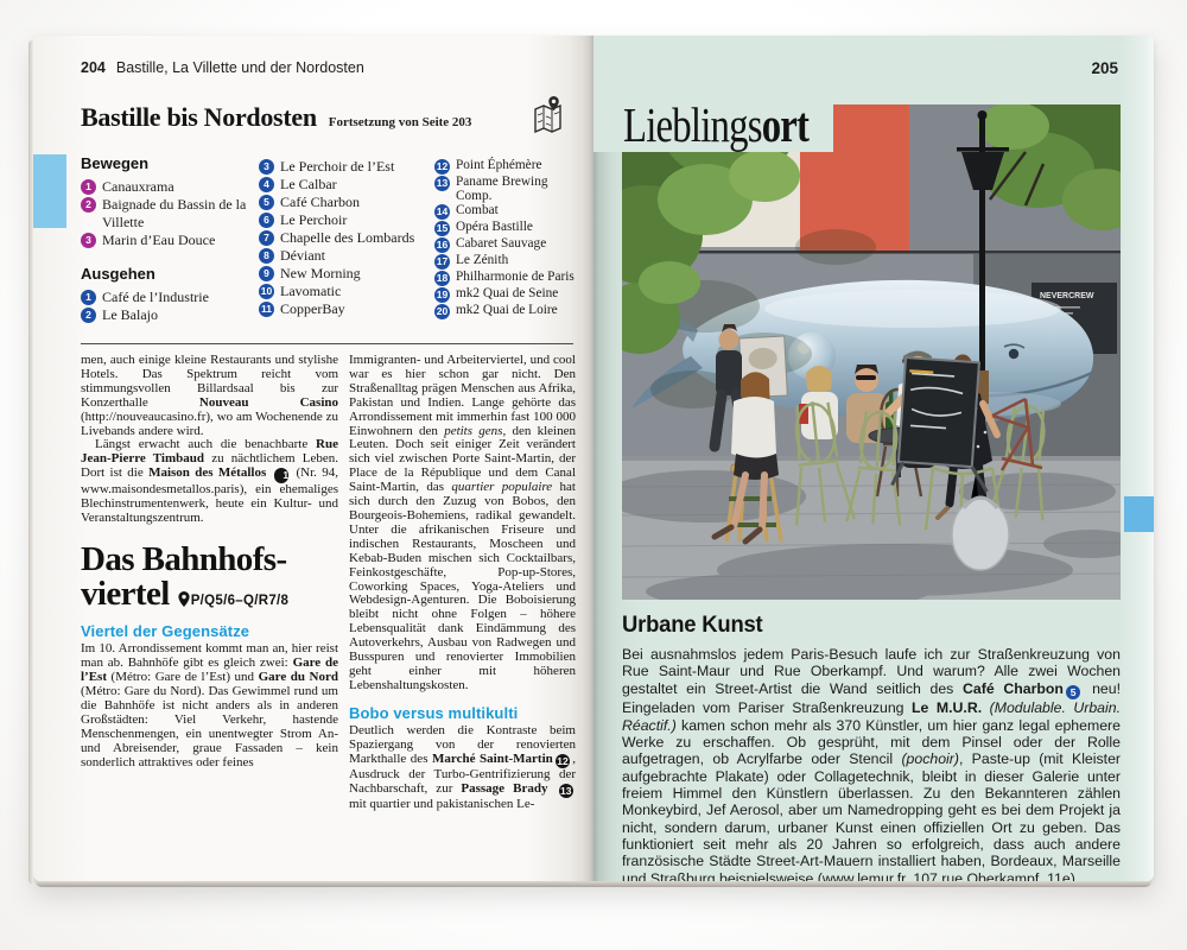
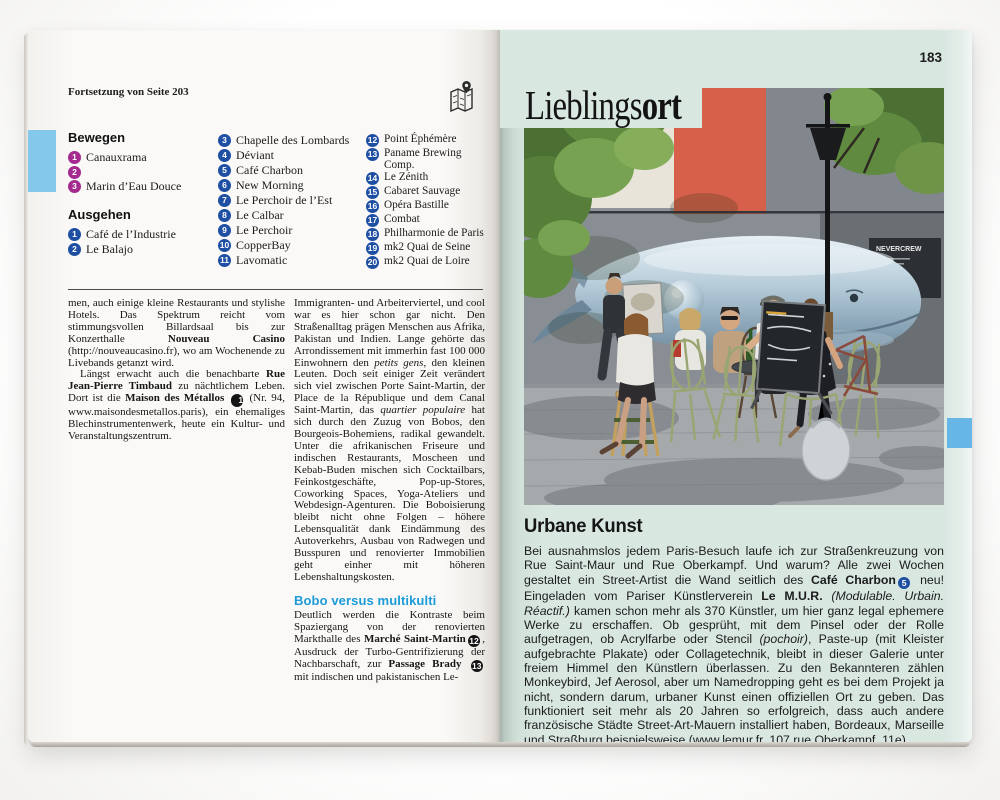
- 204 Bastille, La Villette und der Nordosten
- Bastille bis Nordosten
  Fortsetzung von Seite 203
  Bewegen
  1
  Canauxrama
  2
- Baignade du Bassin de la Villette
  3
  Marin d’Eau Douce
  Ausgehen
  1
  Café de l’Industrie
  2
  Le Balajo
  3
- Le Perchoir de l’Est
+ Chapelle des Lombards
  4
- Le Calbar
+ Déviant
  5
  Café Charbon
  6
- Le Perchoir
+ New Morning
  7
- Chapelle des Lombards
+ Le Perchoir de l’Est
  8
- Déviant
+ Le Calbar
  9
- New Morning
+ Le Perchoir
  10
- Lavomatic
+ CopperBay
  11
- CopperBay
+ Lavomatic
  12
  Point Éphémère
  13
  Paname Brewing Comp.
  14
- Combat
+ Le Zénith
  15
- Opéra Bastille
+ Cabaret Sauvage
  16
- Cabaret Sauvage
+ Opéra Bastille
  17
- Le Zénith
+ Combat
  18
  Philharmonie de Pari
  19
  mk2 Quai de Seine
  20
  mk2 Quai de Loire
- men, auch einige kleine Restaurants und stylishe Hotels. Das Spektrum reicht vom stimmungsvollen Billardsaal bis zur Konzerthalle Nouveau Casino (http://nouveaucasino.fr), wo am Wochenende zu Livebands andere wird.
+ men, auch einige kleine Restaurants und stylishe Hotels. Das Spektrum reicht vom stimmungsvollen Billardsaal bis zur Konzerthalle Nouveau Casino (http://nouveaucasino.fr), wo am Wochenende zu Livebands getanzt wird.
  Längst erwacht auch die benachbarte Rue Jean-Pierre Timbaud zu nächtlichem Leben. Dort ist die Maison des Métallos 1 (Nr. 94, www.maisondesmetallos.paris), ein ehemaliges Blechinstrumentenwerk, heute ein Kultur- und Veranstaltungszentrum.
- Das Bahnhofs-
- viertel P/Q5/6–Q/R7/8
- Viertel der Gegensätze
- Im 10. Arrondissement kommt man an, hier reist man ab. Bahnhöfe gibt es gleich zwei: Gare de l’Est (Métro: Gare de l’Est) und Gare du Nord (Métro: Gare du Nord). Das Gewimmel rund um die Bahnhöfe ist nicht anders als in anderen Großstädten: Viel Verkehr, hastende Menschenmengen, ein unentwegter Strom An- und Abreisender, graue Fassaden – kein sonderlich attraktives oder feines
  Immigranten- und Arbeiterviertel, und co war es hier schon gar nicht. De Straßenalltag prägen Menschen aus Afrik Pakistan und Indien. Lange gehörte da Arrondissement mit immerhin fast 100 00 Einwohnern den petits gens, den kleine Leuten. Doch seit einiger Zeit verände sich viel zwischen Porte Saint-Martin, de Place de la République und dem Can Saint-Martin, das quartier populaire h sich durch den Zuzug von Bobos, de Bourgeois-Bohemiens, radikal gewandel Unter die afrikanischen Friseure un indischen Restaurants, Moscheen un Kebab-Buden mischen sich Cocktailbar Feinkostgeschäfte, Pop-up-Store Coworking Spaces, Yoga-Ateliers un Webdesign-Agenturen. Die Boboisierun bleibt nicht ohne Folgen – höher Lebensqualität dank Eindämmung de Autoverkehrs, Ausbau von Radwegen un Busspuren und renovierter Immobilie geht einher mit höhere Lebenshaltungskosten.
  Bobo versus multikulti
- Deutlich werden die Kontraste bei Spaziergang von der renovierte Markthalle des Marché Saint-Martin 12 Ausdruck der Turbo-Gentrifizierung de Nachbarschaft, zur Passage Brady 1 mit quartier und pakistanischen Le-
+ Deutlich werden die Kontraste bei Spaziergang von der renovierte Markthalle des Marché Saint-Martin 12 Ausdruck der Turbo-Gentrifizierung de Nachbarschaft, zur Passage Brady 1 mit indischen und pakistanischen Le-
  Lieblingsort
- 205
+ 183
  Urbane Kunst
- Bei ausnahmslos jedem Paris-Besuch laufe ich zur Straßenkreuzung von Rue Saint-Maur und Rue Oberkampf. Und warum? Alle zwei Wochen gestaltet ein Street-Artist die Wand seitlich des Café Charbon 5 neu! Eingeladen vom Pariser Straßenkreuzung Le M.U.R. (Modulable. Urbain. Réactif.) kamen schon mehr als 370 Künstler, um hier ganz legal ephemere Werke zu erschaffen. Ob gesprüht, mit dem Pinsel oder der Rolle aufgetragen, ob Acrylfarbe oder Stencil (pochoir), Paste-up (mit Kleister aufgebrachte Plakate) oder Collagetechnik, bleibt in dieser Galerie unter freiem Himmel den Künstlern überlassen. Zu den Bekannteren zählen Monkeybird, Jef Aerosol, aber um Namedropping geht es bei dem Projekt ja nicht, sondern darum, urbaner Kunst einen offiziellen Ort zu geben. Das funktioniert seit mehr als 20 Jahren so erfolgreich, dass auch andere französische Städte Street-Art-Mauern installiert haben, Bordeaux, Marseille und Straßburg beispielsweise (www.lemur.fr, 107 rue Oberkampf, 11e).
+ Bei ausnahmslos jedem Paris-Besuch laufe ich zur Straßenkreuzung von Rue Saint-Maur und Rue Oberkampf. Und warum? Alle zwei Wochen gestaltet ein Street-Artist die Wand seitlich des Café Charbon 5 neu! Eingeladen vom Pariser Künstlerverein Le M.U.R. (Modulable. Urbain. Réactif.) kamen schon mehr als 370 Künstler, um hier ganz legal ephemere Werke zu erschaffen. Ob gesprüht, mit dem Pinsel oder der Rolle aufgetragen, ob Acrylfarbe oder Stencil (pochoir), Paste-up (mit Kleister aufgebrachte Plakate) oder Collagetechnik, bleibt in dieser Galerie unter freiem Himmel den Künstlern überlassen. Zu den Bekannteren zählen Monkeybird, Jef Aerosol, aber um Namedropping geht es bei dem Projekt ja nicht, sondern darum, urbaner Kunst einen offiziellen Ort zu geben. Das funktioniert seit mehr als 20 Jahren so erfolgreich, dass auch andere französische Städte Street-Art-Mauern installiert haben, Bordeaux, Marseille und Straßburg beispielsweise (www.lemur.fr, 107 rue Oberkampf, 11e).
